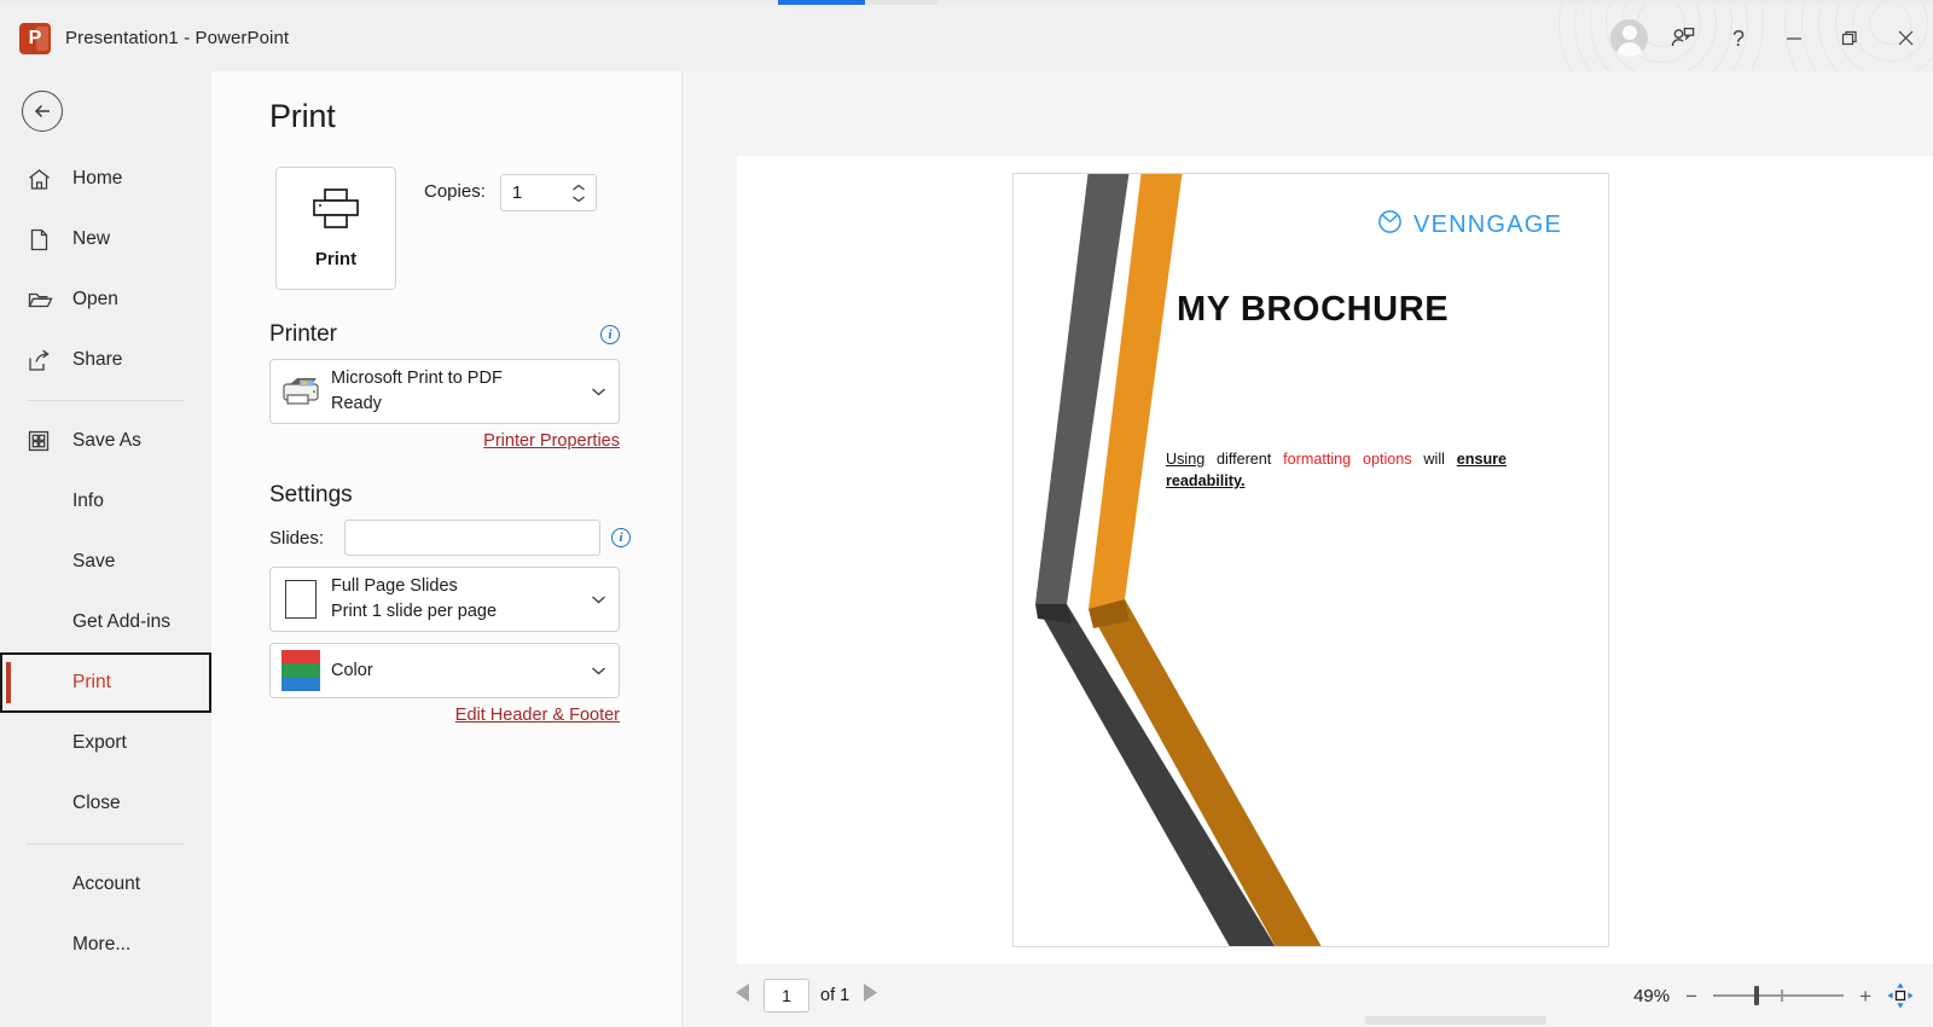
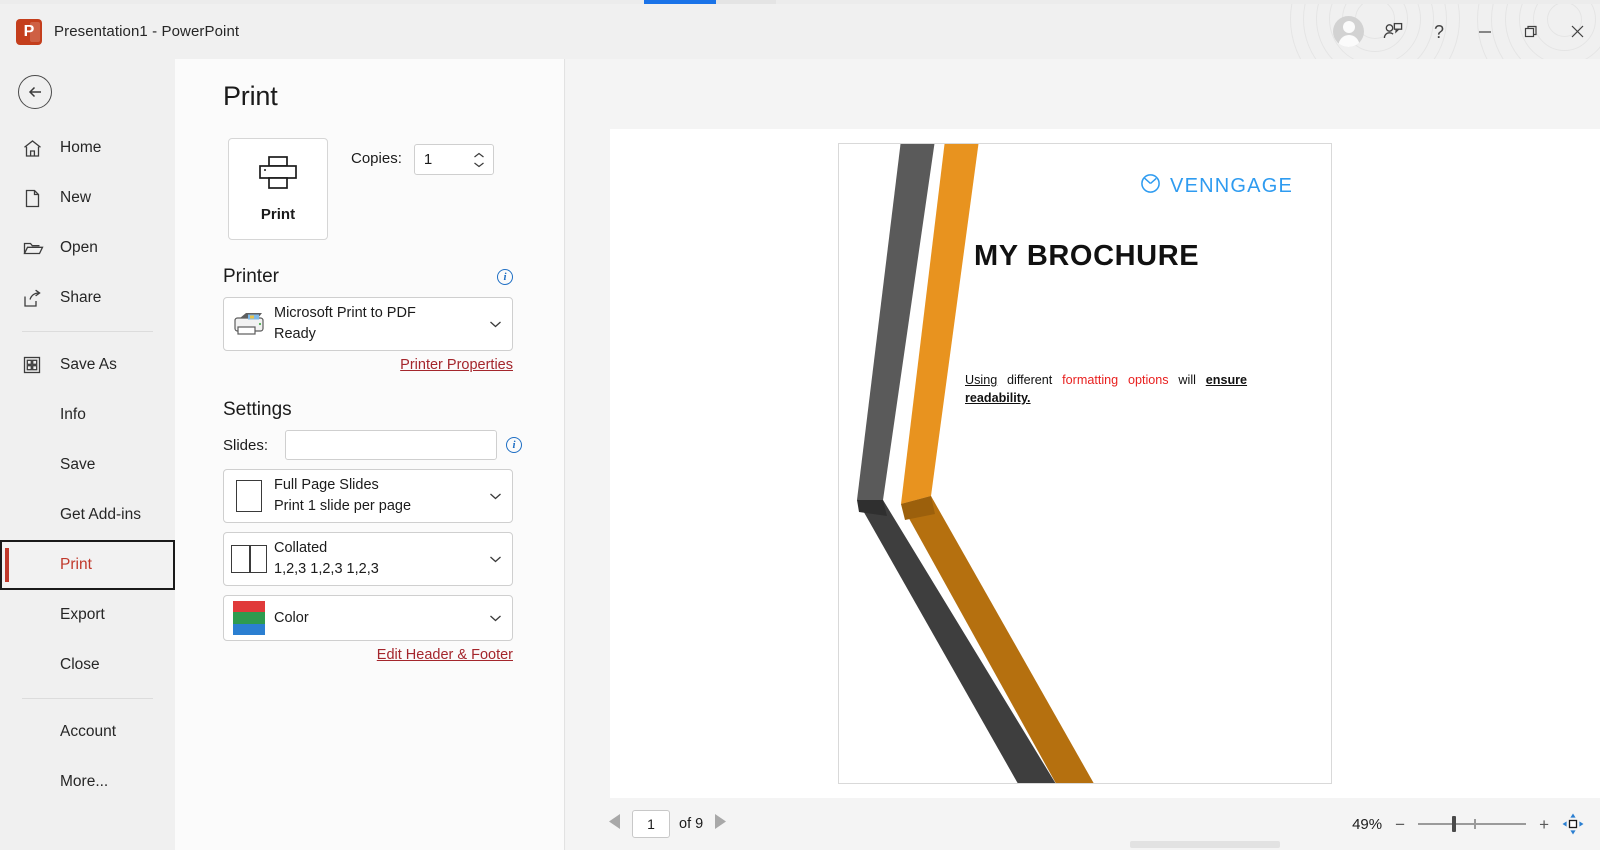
  Presentation1 - PowerPoint
  ?
  Home
  New
  Open
  Share
  Save As
  Info
  Save
  Get Add-ins
  Print
  Export
  Close
  Account
  More...
  Print
  Print
  Copies:
  1
  Printer
  i
  Microsoft Print to PDF
  Ready
  Printer Properties
  Settings
  Slides:
  i
  Full Page Slides
  Print 1 slide per page
+ Collated
+ 1,2,3 1,2,3 1,2,3
  Color
  Edit Header & Footer
  VENNGAGE
  MY BROCHURE
  Using different formatting options will ensure readability.
  1
- of 1
+ of 9
  49%
  −
  +
